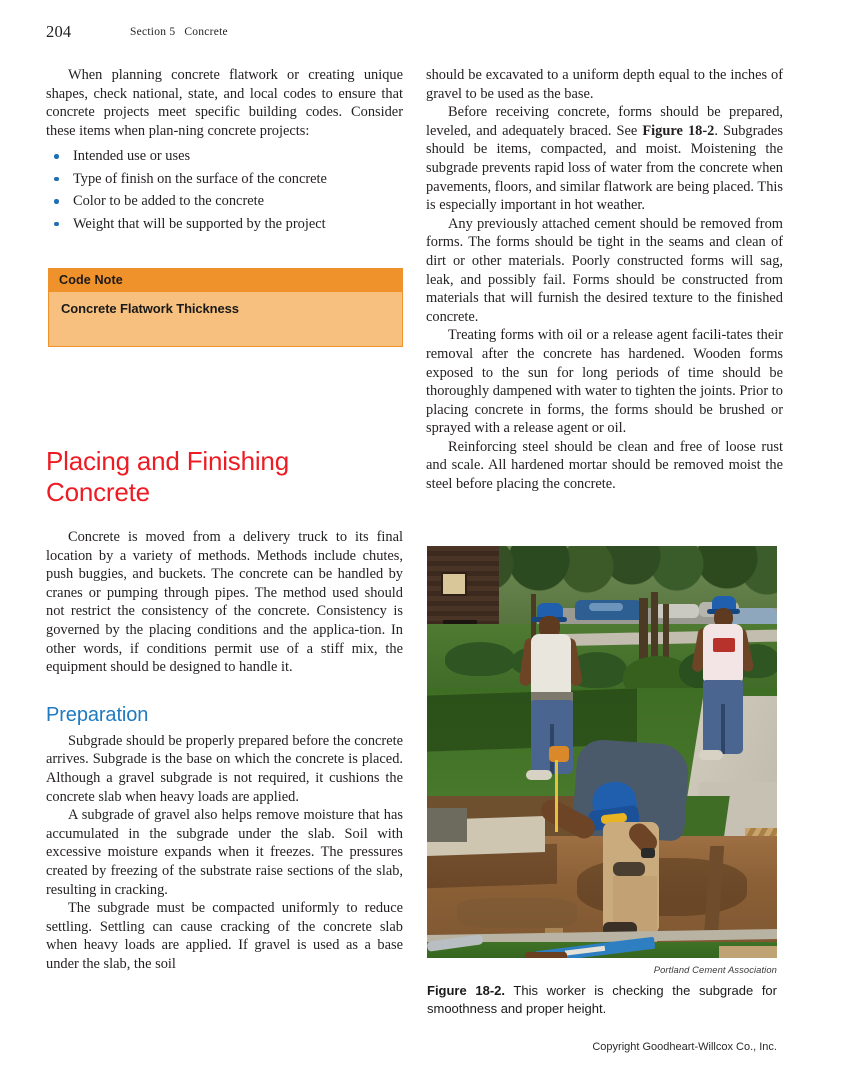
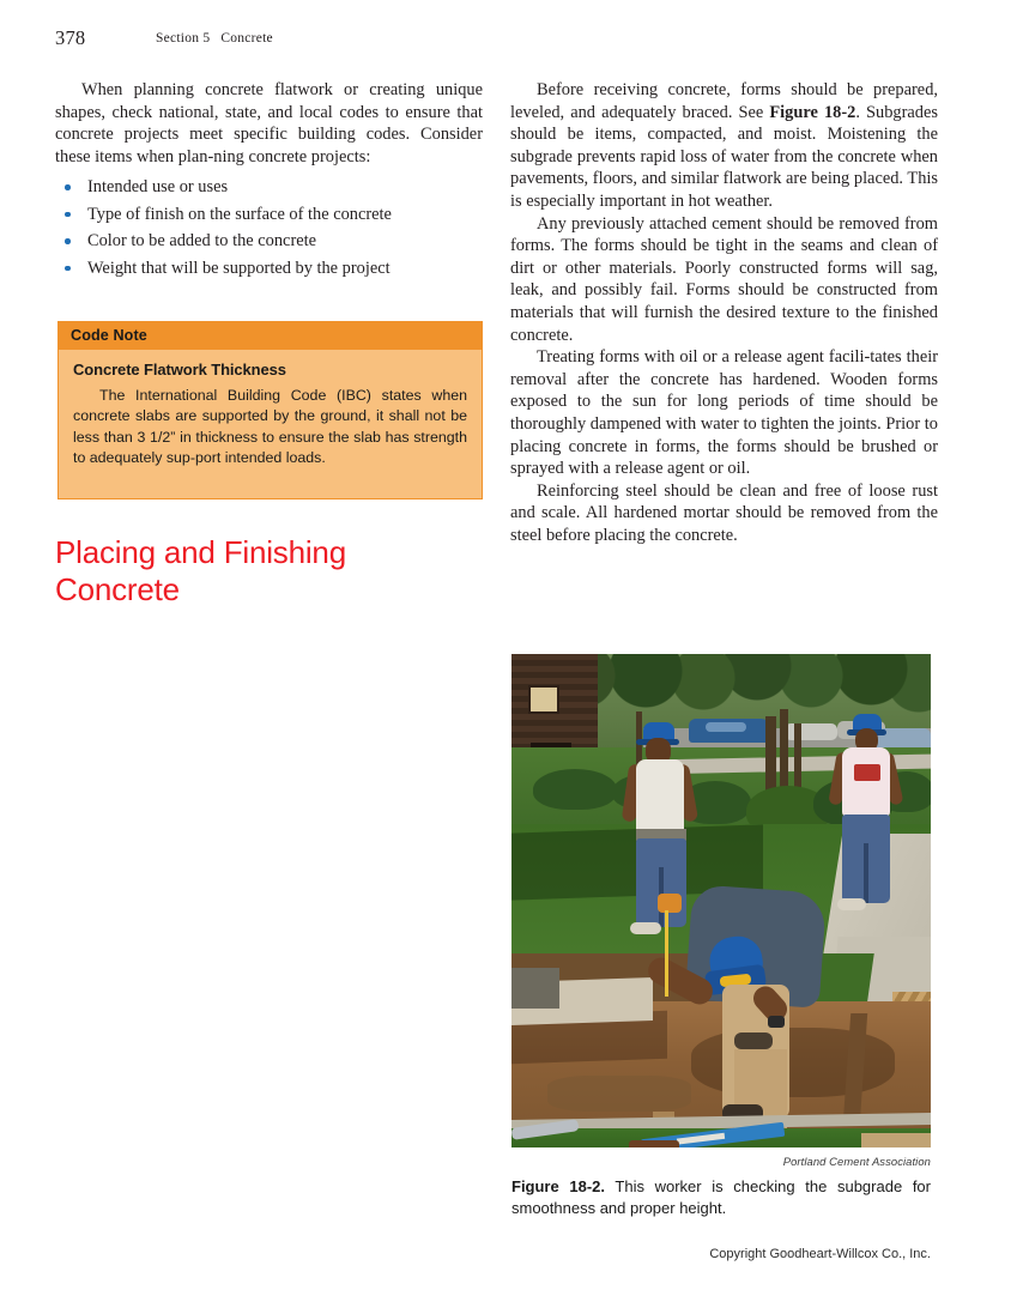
- 204
+ 378
  Section 5 Concrete
  When planning concrete flatwork or creating unique shapes, check national, state, and local codes to ensure that concrete projects meet specific building codes. Consider these items when plan-ning concrete projects:
  Intended use or uses
  Type of finish on the surface of the concrete
  Color to be added to the concrete
  Weight that will be supported by the project
  Code Note
  Concrete Flatwork Thickness
+ The International Building Code (IBC) states when concrete slabs are supported by the ground, it shall not be less than 3 1/2” in thickness to ensure the slab has strength to adequately sup-port intended loads.
  Placing and Finishing Concrete
- Concrete is moved from a delivery truck to its final location by a variety of methods. Methods include chutes, push buggies, and buckets. The concrete can be handled by cranes or pumping through pipes. The method used should not restrict the consistency of the concrete. Consistency is governed by the placing conditions and the applica-tion. In other words, if conditions permit use of a stiff mix, the equipment should be designed to handle it.
- Preparation
- Subgrade should be properly prepared before the concrete arrives. Subgrade is the base on which the concrete is placed. Although a gravel subgrade is not required, it cushions the concrete slab when heavy loads are applied.
- A subgrade of gravel also helps remove moisture that has accumulated in the subgrade under the slab. Soil with excessive moisture expands when it freezes. The pressures created by freezing of the substrate raise sections of the slab, resulting in cracking.
- The subgrade must be compacted uniformly to reduce settling. Settling can cause cracking of the concrete slab when heavy loads are applied. If gravel is used as a base under the slab, the soil
- should be excavated to a uniform depth equal to the inches of gravel to be used as the base.
  Before receiving concrete, forms should be prepared, leveled, and adequately braced. See Figure 18-2. Subgrades should be items, compacted, and moist. Moistening the subgrade prevents rapid loss of water from the concrete when pavements, floors, and similar flatwork are being placed. This is especially important in hot weather.
  Any previously attached cement should be removed from forms. The forms should be tight in the seams and clean of dirt or other materials. Poorly constructed forms will sag, leak, and possibly fail. Forms should be constructed from materials that will furnish the desired texture to the finished concrete.
  Treating forms with oil or a release agent facili-tates their removal after the concrete has hardened. Wooden forms exposed to the sun for long periods of time should be thoroughly dampened with water to tighten the joints. Prior to placing concrete in forms, the forms should be brushed or sprayed with a release agent or oil.
- Reinforcing steel should be clean and free of loose rust and scale. All hardened mortar should be removed moist the steel before placing the concrete.
+ Reinforcing steel should be clean and free of loose rust and scale. All hardened mortar should be removed from the steel before placing the concrete.
  Portland Cement Association
  Figure 18-2. This worker is checking the subgrade for smoothness and proper height.
  Copyright Goodheart-Willcox Co., Inc.
